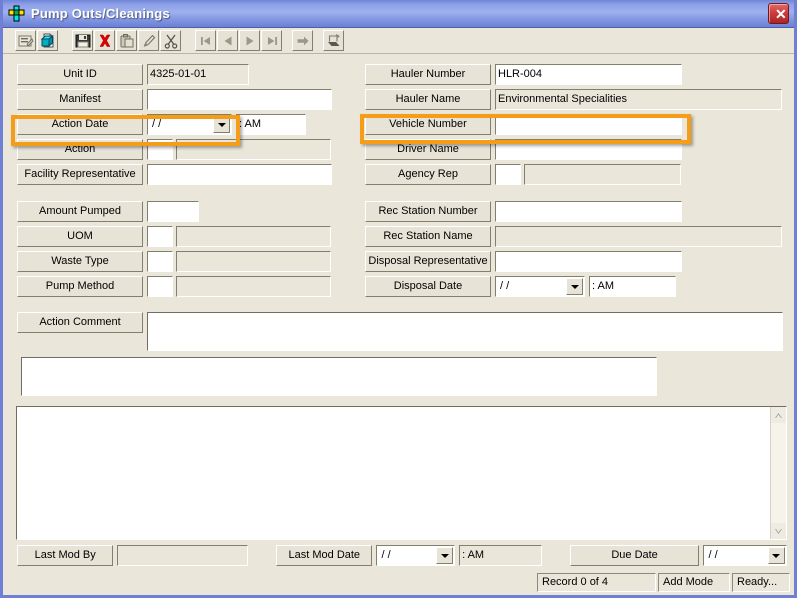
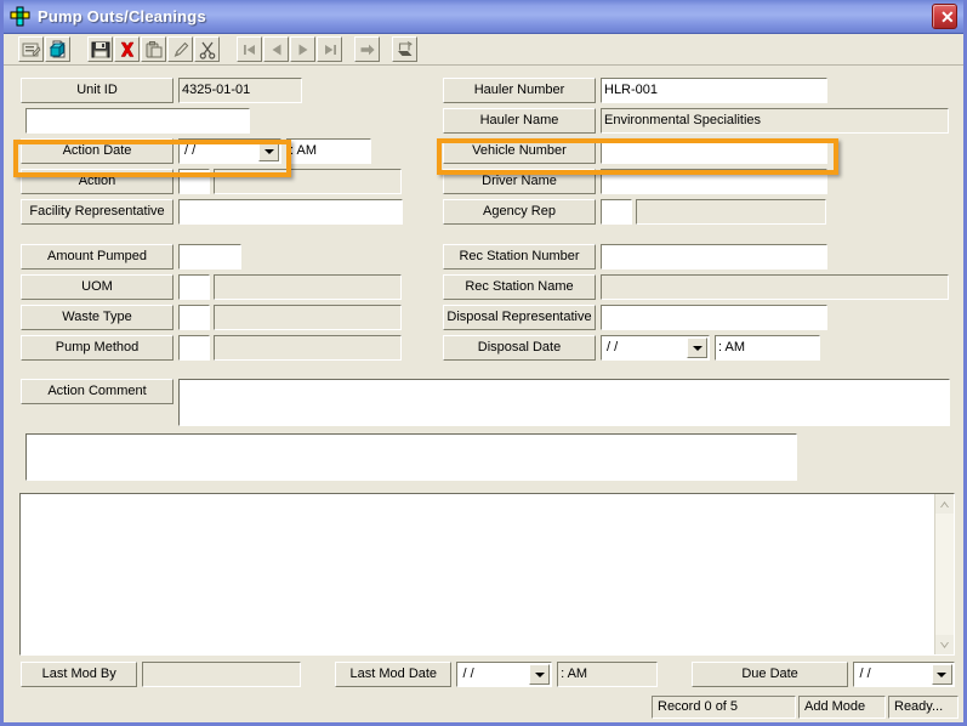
  Pump Outs/Cleanings
  ✕
  Unit ID
  4325-01-01
- Manifest
  Action Date
  / /
  : AM
  Action
  Facility Representative
  Amount Pumped
  UOM
  Waste Type
  Pump Method
  Hauler Number
- HLR-004
+ HLR-001
  Hauler Name
  Environmental Specialities
  Vehicle Number
  Driver Name
  Agency Rep
  Rec Station Number
  Rec Station Name
  Disposal Representative
  Disposal Date
  / /
  : AM
  Action Comment
  Last Mod By
  Last Mod Date
  / /
  : AM
  Due Date
  / /
- Record 0 of 4
+ Record 0 of 5
  Add Mode
  Ready...
